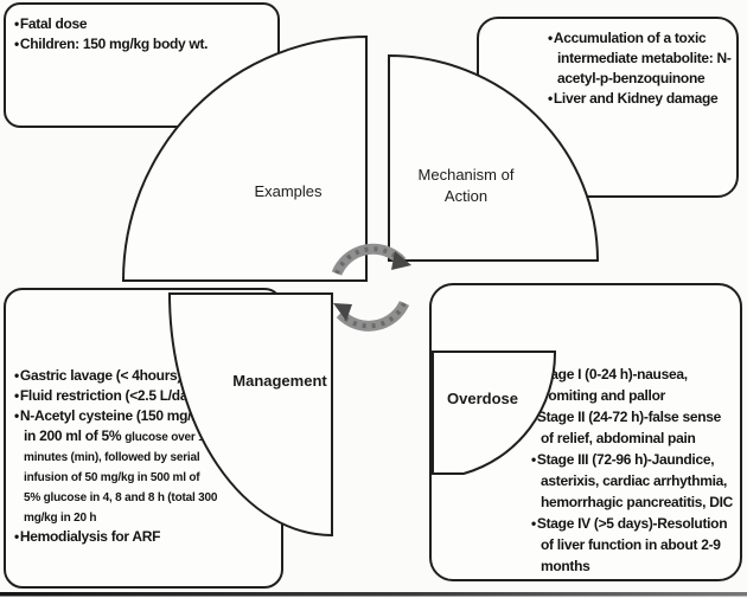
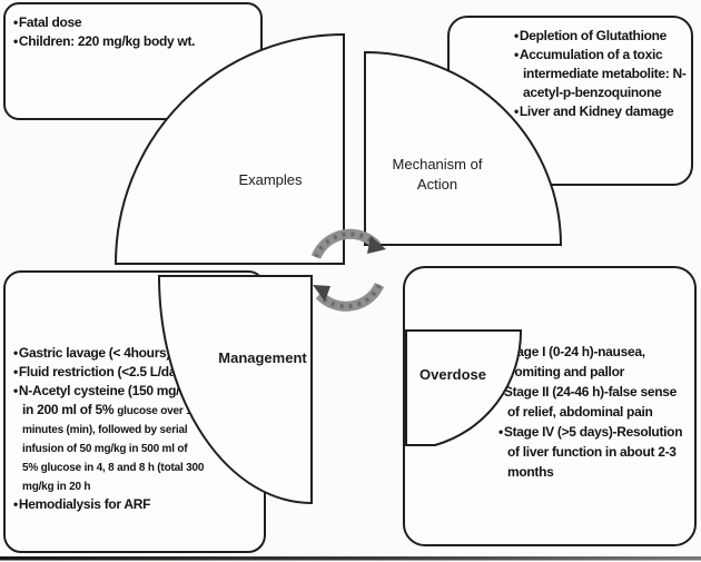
  Fatal dose
- Children: 150 mg/kg body wt.
+ Children: 220 mg/kg body wt.
+ Depletion of Glutathione
  Accumulation of a toxic intermediate metabolite: N-acetyl-p-benzoquinone
  Liver and Kidney damage
  Gastric lavage (< 4hours
  Fluid restriction (<2.5 L/d
  N-Acetyl cysteine (150 mg/ in 200 ml of 5% glucose over minutes (min), followed by serial infusion of 50 mg/kg in 500 ml of 5% glucose in 4, 8 and 8 h (total 300 mg/kg in 20 h
  Hemodialysis for ARF
  ge I (0-24 h)-nausea, omiting and pallor
- Stage II (24-72 h)-false sense of relief, abdominal pain
+ Stage II (24-46 h)-false sense of relief, abdominal pain
- Stage III (72-96 h)-Jaundice, asterixis, cardiac arrhythmia, hemorrhagic pancreatitis, DIC
- Stage IV (>5 days)-Resolution of liver function in about 2-9 months
+ Stage IV (>5 days)-Resolution of liver function in about 2-3 months
  Examples
  Mechanism of
  Action
  Management
  Overdose
